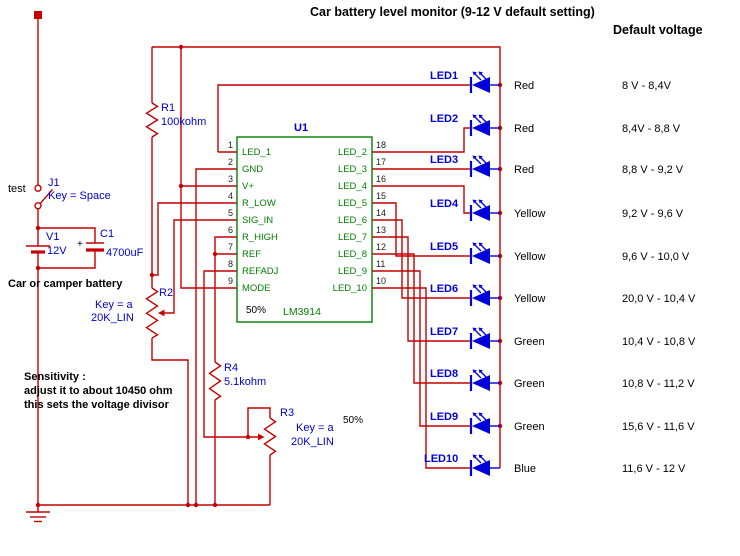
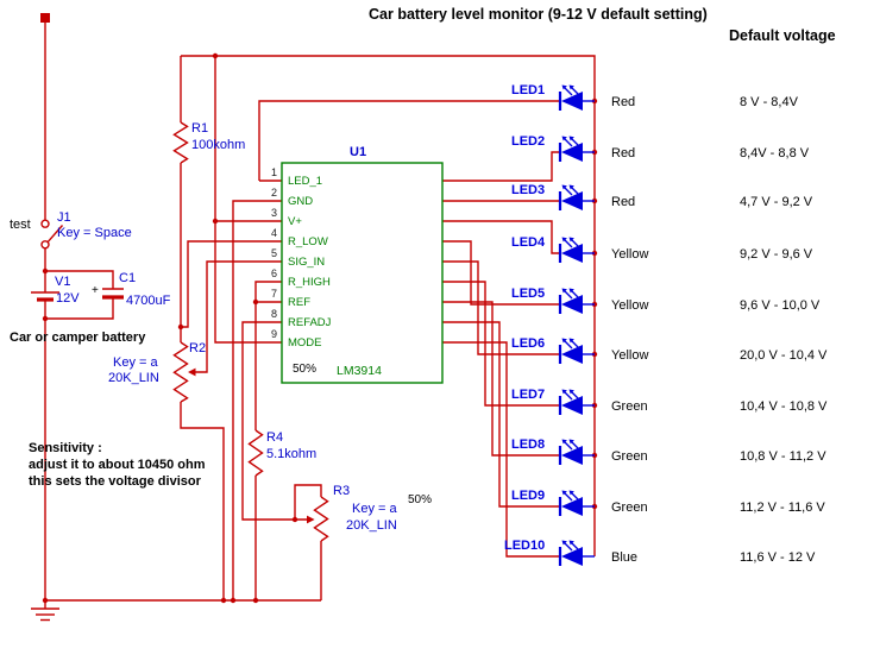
  Car battery level monitor (9-12 V default setting)
  Default voltage
  test
  J1
  Key = Space
  V1
  12V
  +
  C1
  4700uF
  Car or camper battery
  R1
  100kohm
  R2
  Key = a
  20K_LIN
  50%
  R4
  5.1kohm
  R3
  Key = a
  20K_LIN
  50%
  U1
  LM3914
  1
  2
  3
  4
  5
  6
  7
  8
  9
  LED_1
  GND
  V+
  R_LOW
  SIG_IN
  R_HIGH
  REF
  REFADJ
  MODE
- 18
- 17
- 16
- 15
- 14
- 13
- 12
- 11
- 10
- LED_2
- LED_3
- LED_4
- LED_5
- LED_6
- LED_7
- LED_8
- LED_9
- LED_10
  LED1
  LED2
  LED3
  LED4
  LED5
  LED6
  LED7
  LED8
  LED9
  LED10
  Red
  Red
  Red
  Yellow
  Yellow
  Yellow
  Green
  Green
  Green
  Blue
  8 V - 8,4V
  8,4V - 8,8 V
- 8,8 V - 9,2 V
+ 4,7 V - 9,2 V
  9,2 V - 9,6 V
  9,6 V - 10,0 V
  20,0 V - 10,4 V
  10,4 V - 10,8 V
  10,8 V - 11,2 V
- 15,6 V - 11,6 V
+ 11,2 V - 11,6 V
  11,6 V - 12 V
  Sensitivity :
  adjust it to about 10450 ohm
  this sets the voltage divisor
